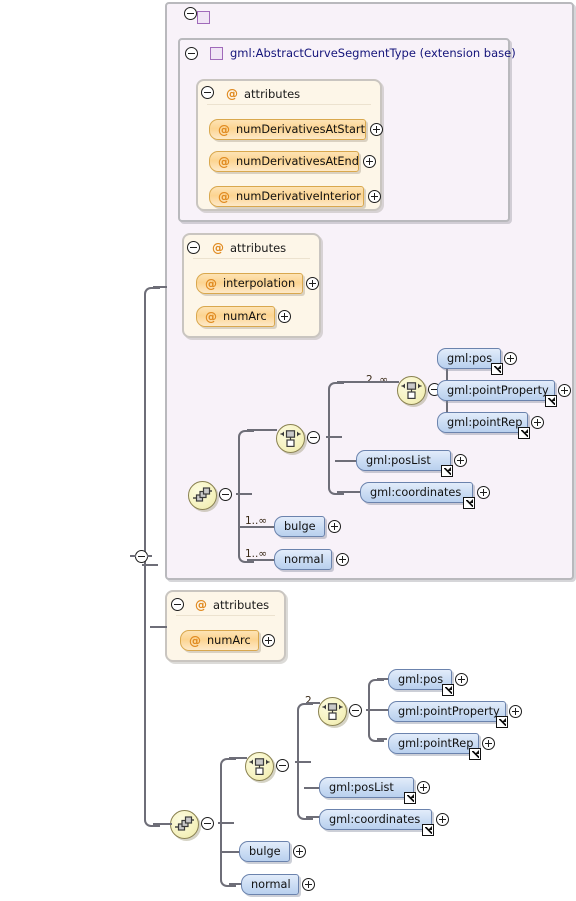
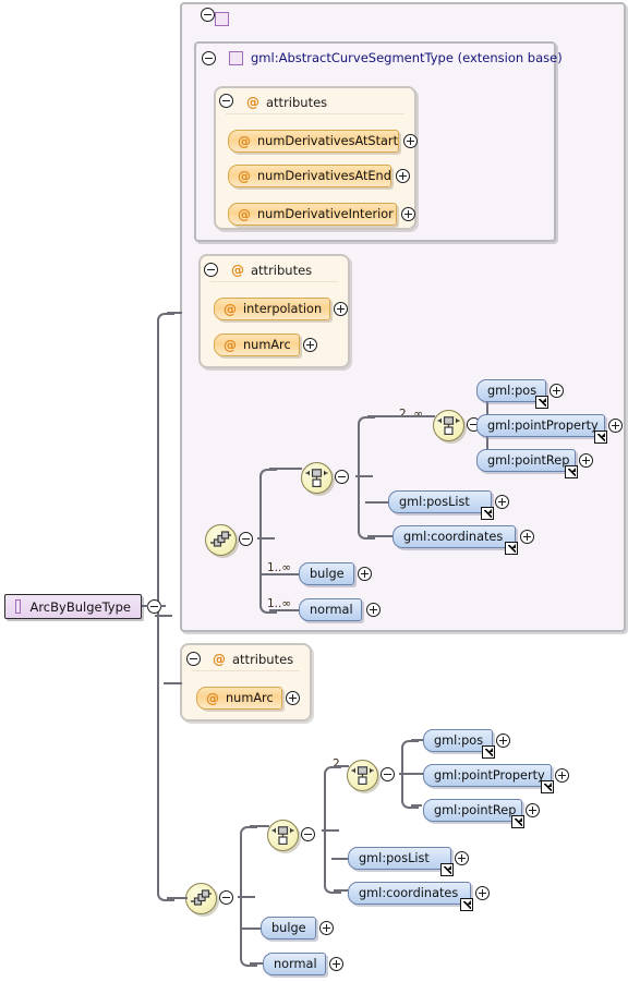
  gml:AbstractCurveSegmentType (extension base)
  @
  attributes
  @
  numDerivativesAtStart
  @
  numDerivativesAtEnd
  @
  numDerivativeInterior
  @
  attributes
  @
  interpolation
  @
  numArc
  2..∞
  gml:pos
  gml:pointProperty
  gml:pointRep
  gml:posList
  gml:coordinates
  1..∞
  bulge
  1..∞
  normal
  @
  attributes
  @
  numArc
  2
  gml:pos
  gml:pointProperty
  gml:pointRep
  gml:posList
  gml:coordinates
  bulge
  normal
+ ArcByBulgeType
